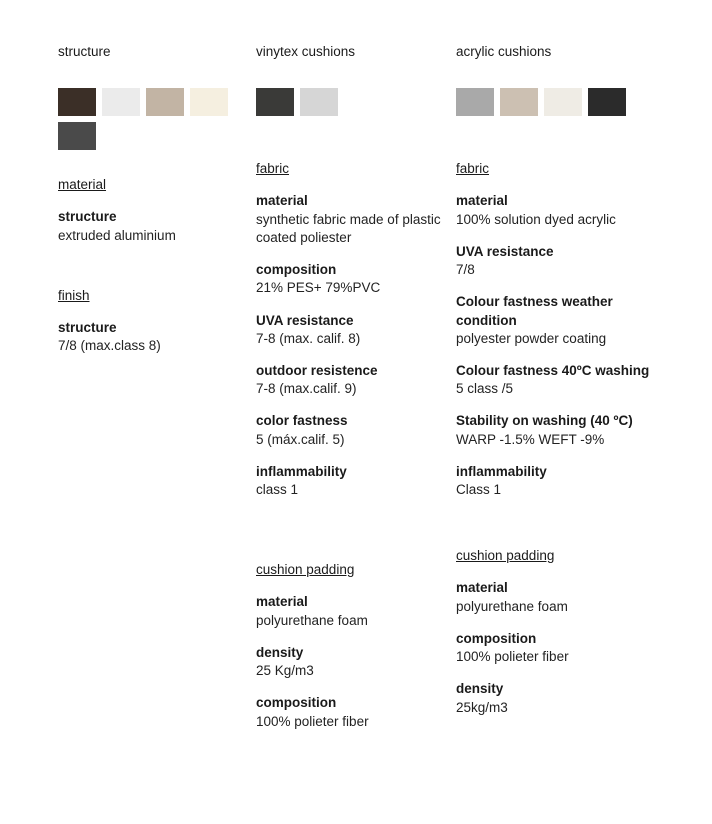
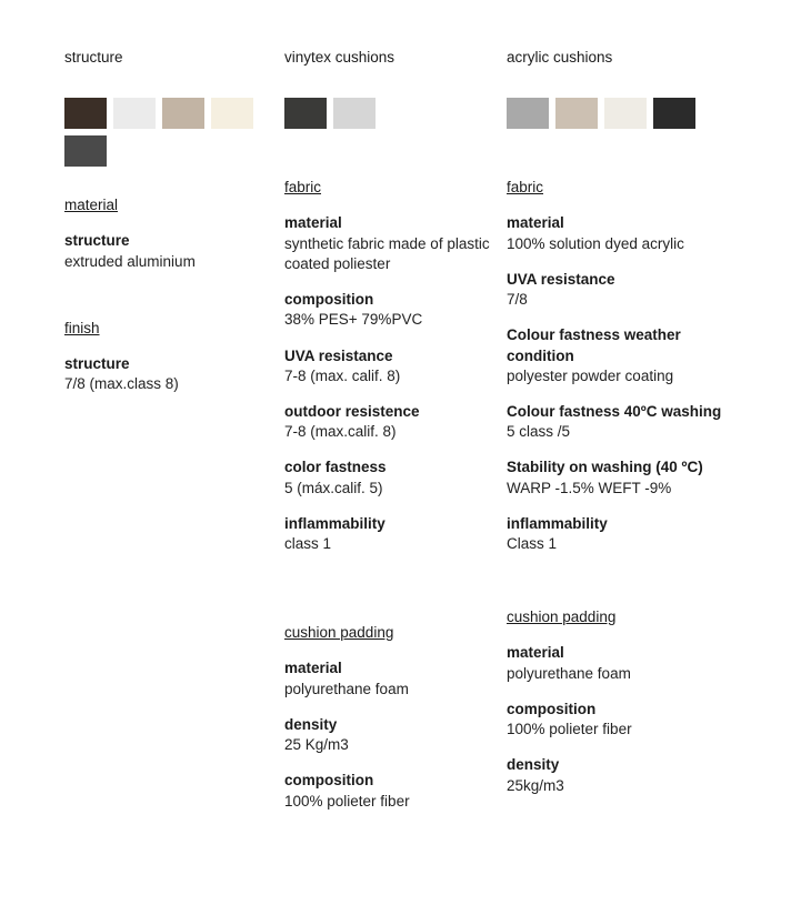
  structure
  material
  structure
  extruded aluminium
  finish
  structure
  7/8 (max.class 8)
  vinytex cushions
  fabric
  material
  synthetic fabric made of plastic coated poliester
  composition
- 21% PES+ 79%PVC
+ 38% PES+ 79%PVC
  UVA resistance
  7-8 (max. calif. 8)
  outdoor resistence
- 7-8 (max.calif. 9)
+ 7-8 (max.calif. 8)
  color fastness
  5 (máx.calif. 5)
  inflammability
  class 1
  cushion padding
  material
  polyurethane foam
  density
  25 Kg/m3
  composition
  100% polieter fiber
  acrylic cushions
  fabric
  material
  100% solution dyed acrylic
  UVA resistance
  7/8
  Colour fastness weather condition
  polyester powder coating
  Colour fastness 40ºC washing
  5 class /5
  Stability on washing (40 ºC)
  WARP -1.5% WEFT -9%
  inflammability
  Class 1
  cushion padding
  material
  polyurethane foam
  composition
  100% polieter fiber
  density
  25kg/m3
